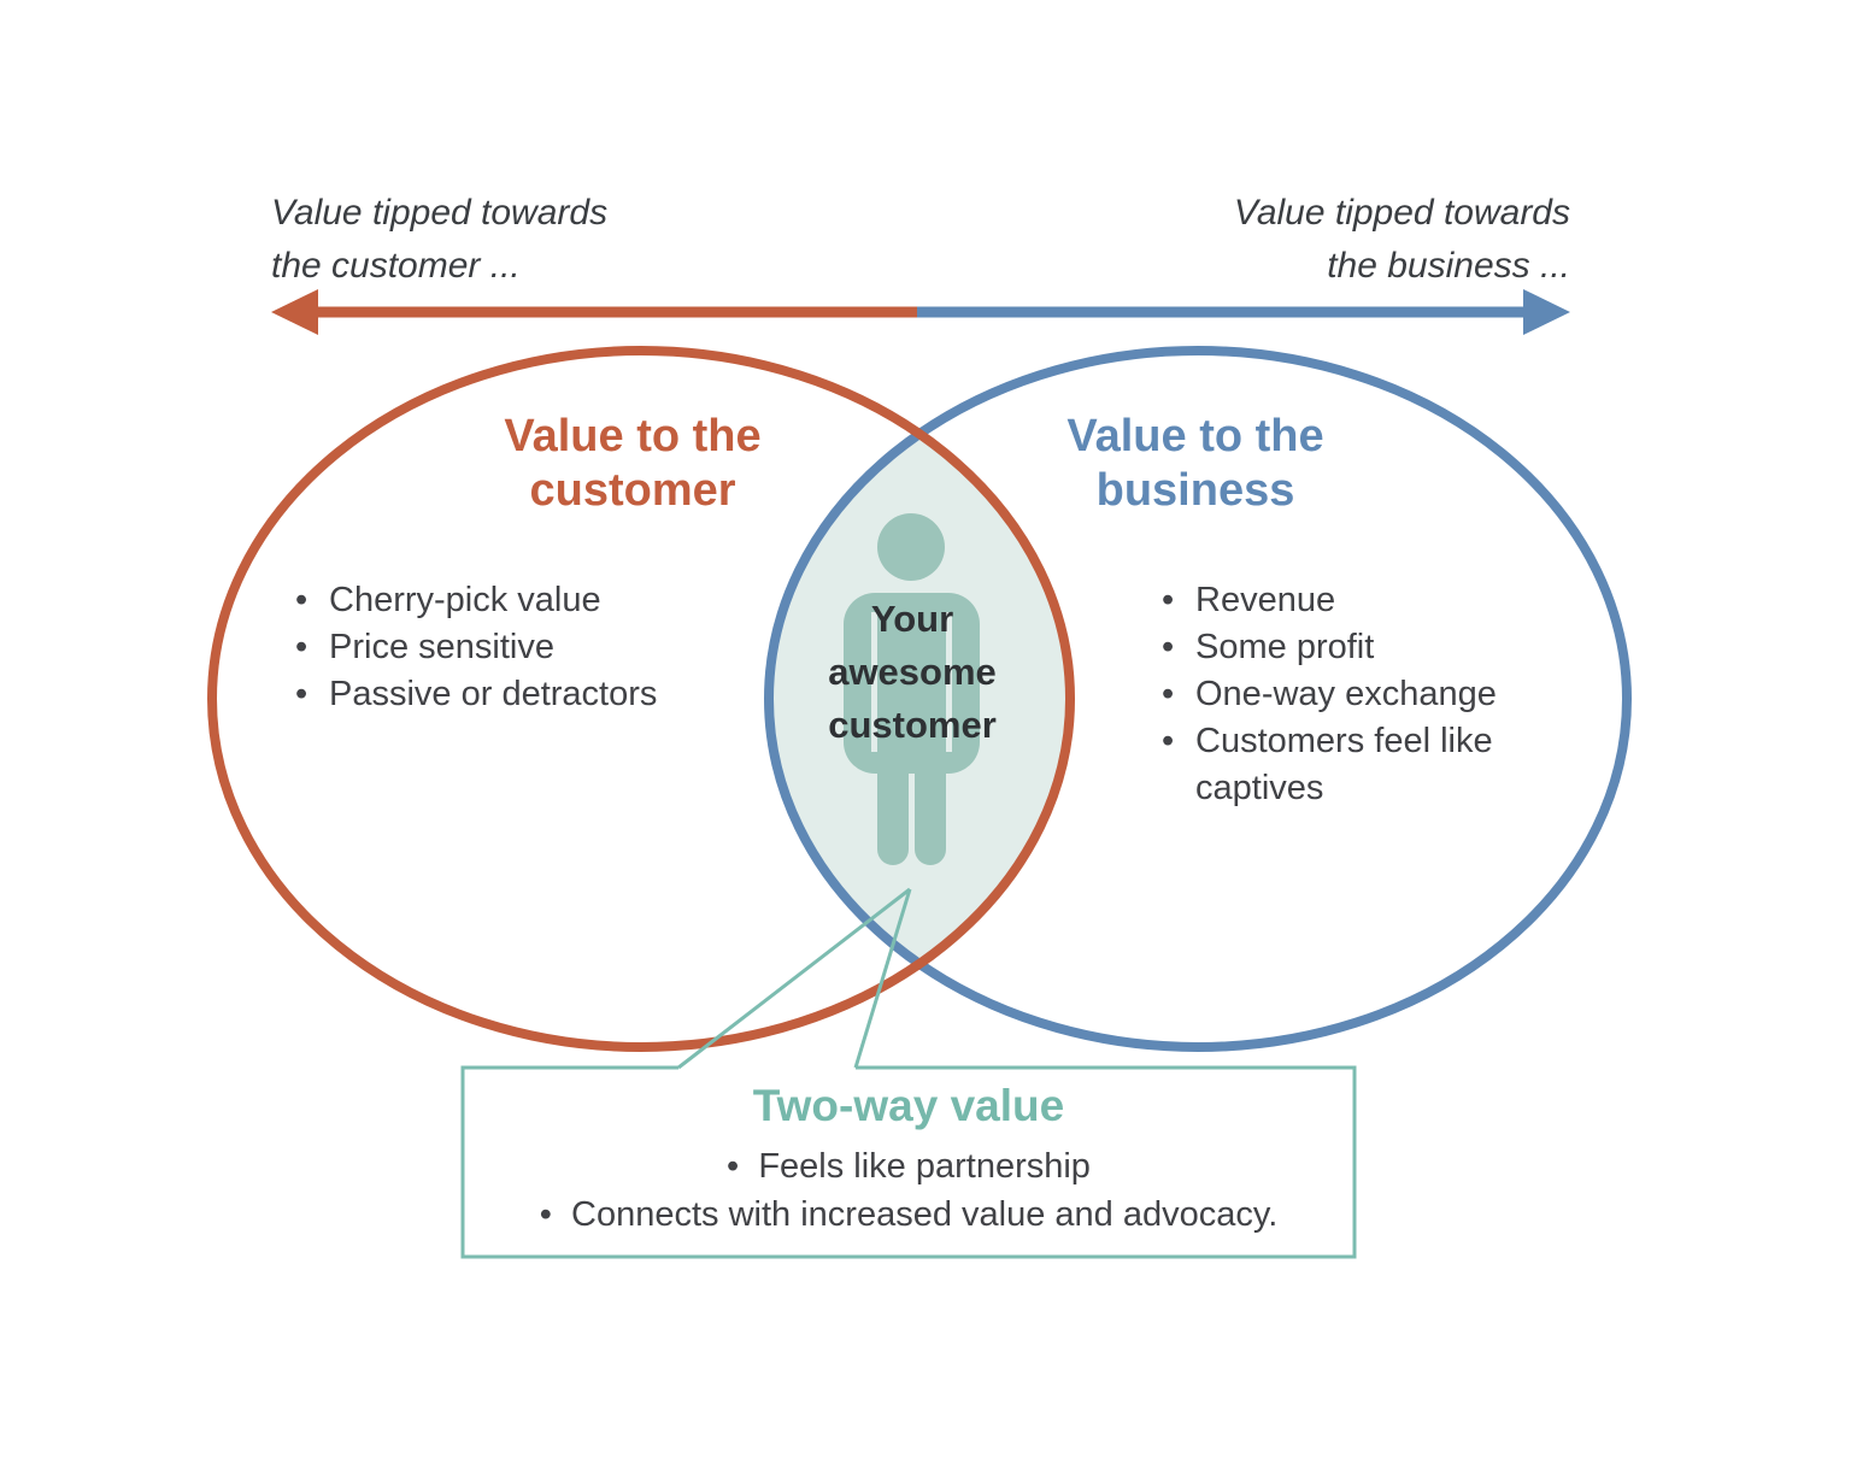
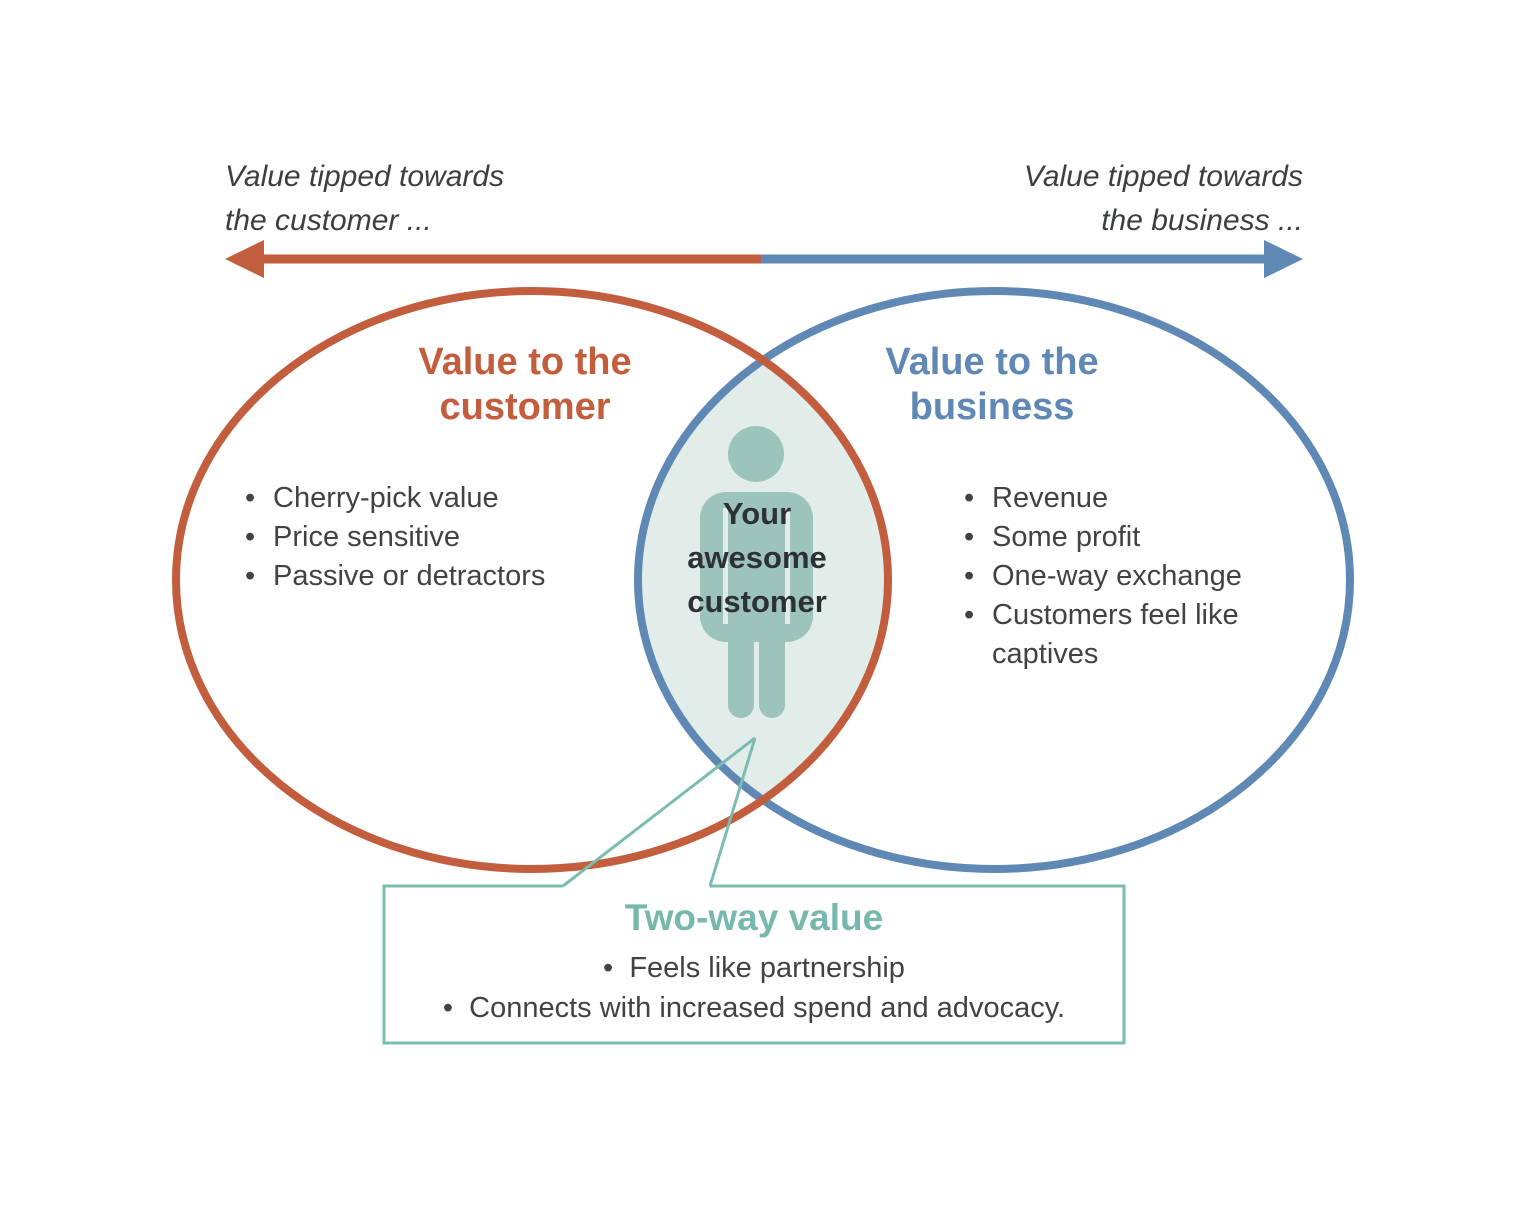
  Value tipped towards
  the customer ...
  Value tipped towards
  the business ...
  Value to the
  customer
  Value to the
  business
  Cherry-pick value
  Price sensitive
  Passive or detractors
  Revenue
  Some profit
  One-way exchange
  Customers feel like captives
  Your
  awesome
  customer
  Two-way value
  Feels like partnership
- Connects with increased value and advocacy.
+ Connects with increased spend and advocacy.
